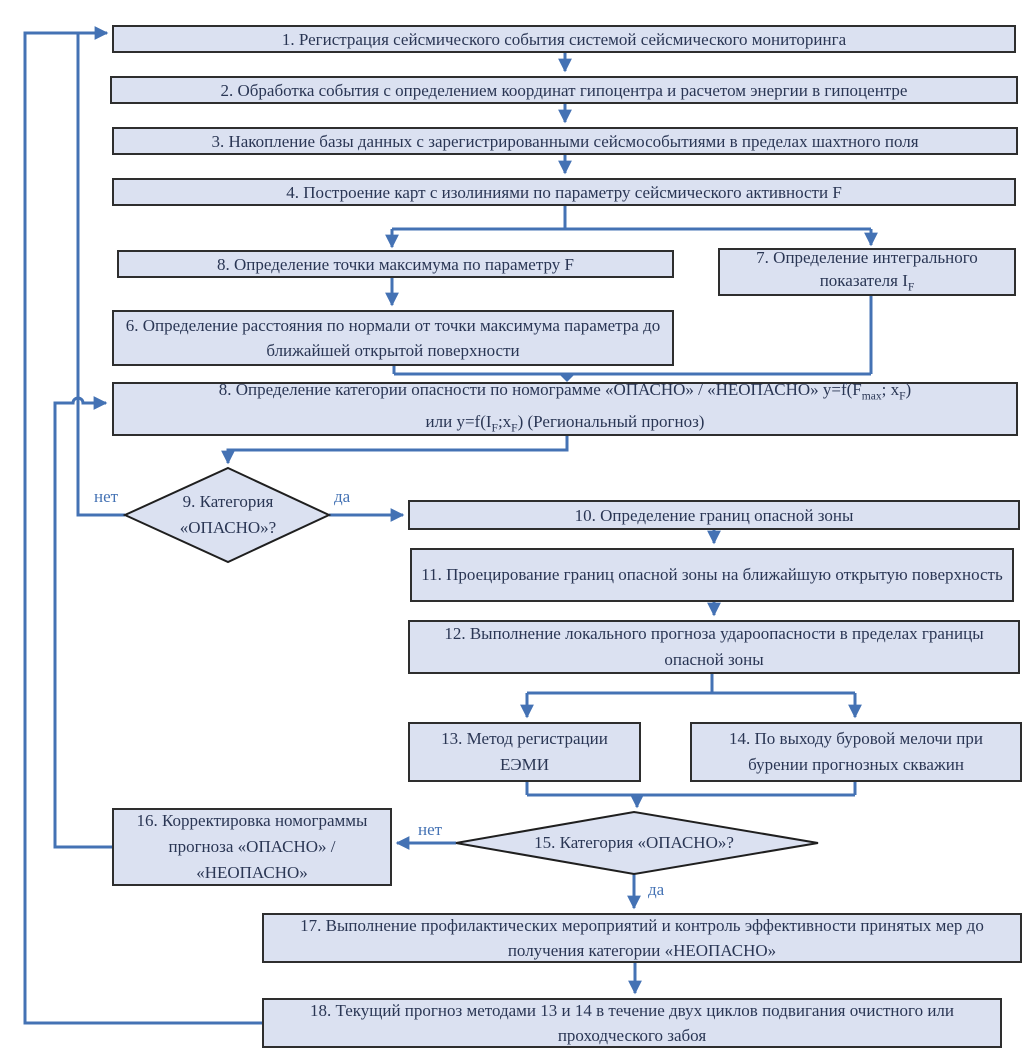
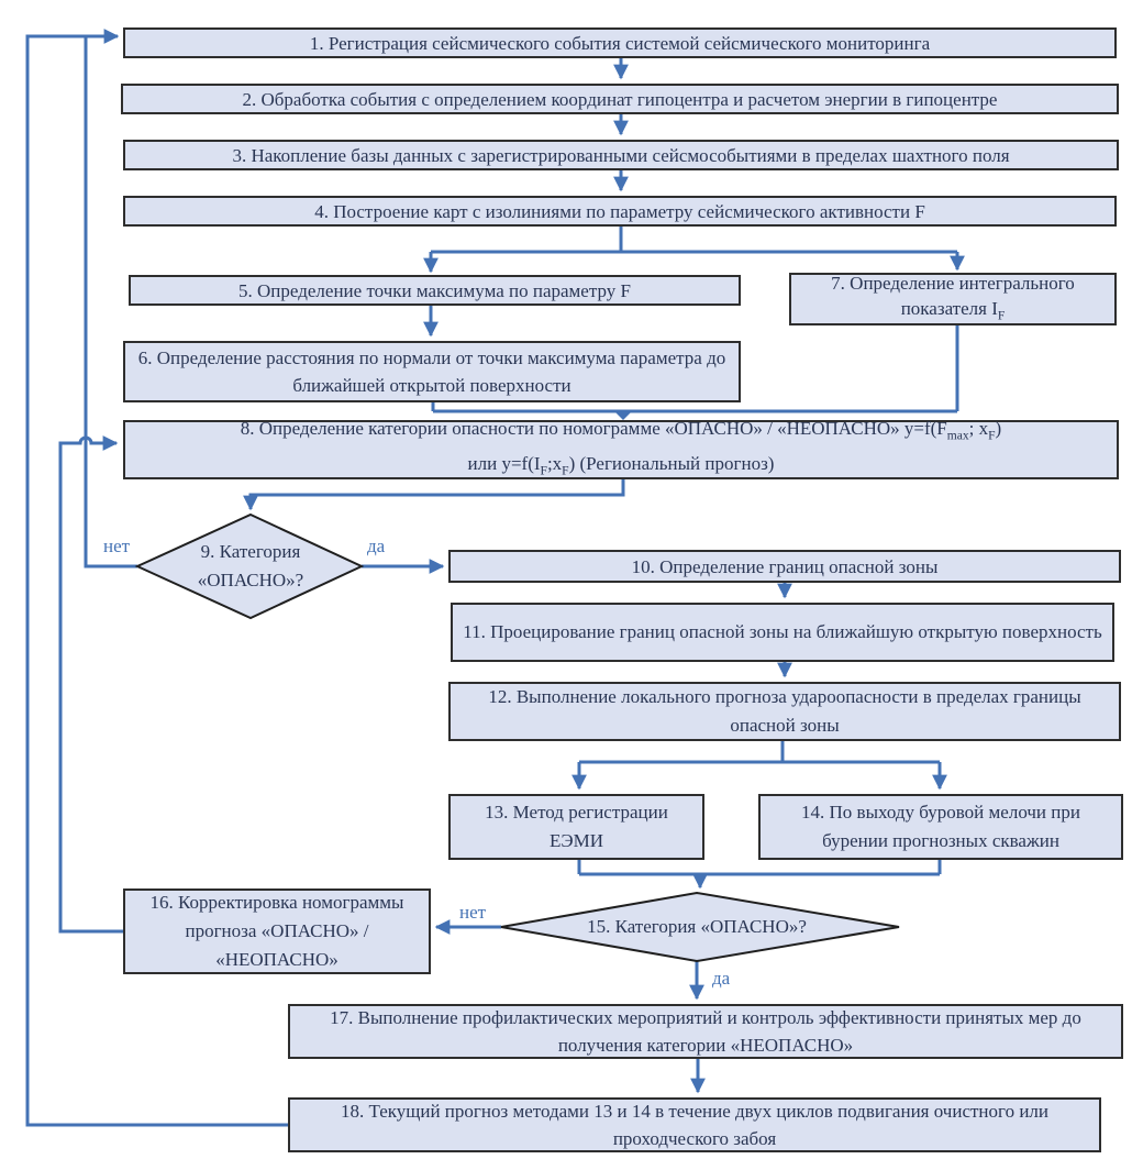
  1. Регистрация сейсмического события системой сейсмического мониторинга
  2. Обработка события с определением координат гипоцентра и расчетом энергии в гипоцентре
  3. Накопление базы данных с зарегистрированными сейсмособытиями в пределах шахтного поля
  4. Построение карт с изолиниями по параметру сейсмического активности F
- 8. Определение точки максимума по параметру F
+ 5. Определение точки максимума по параметру F
  7. Определение интегрального
  показателя IF
  6. Определение расстояния по нормали от точки максимума параметра до ближайшей открытой поверхности
  8. Определение категории опасности по номограмме «ОПАСНО» / «НЕОПАСНО» y=f(Fmax; xF)
  или y=f(IF;xF) (Региональный прогноз)
  9. Категория
  «ОПАСНО»?
  нет
  да
  10. Определение границ опасной зоны
  11. Проецирование границ опасной зоны на ближайшую открытую поверхность
  12. Выполнение локального прогноза удароопасности в пределах границы опасной зоны
  13. Метод регистрации ЕЭМИ
  14. По выходу буровой мелочи при бурении прогнозных скважин
  15. Категория «ОПАСНО»?
  нет
  да
  16. Корректировка номограммы прогноза «ОПАСНО» / «НЕОПАСНО»
  17. Выполнение профилактических мероприятий и контроль эффективности принятых мер до получения категории «НЕОПАСНО»
  18. Текущий прогноз методами 13 и 14 в течение двух циклов подвигания очистного или проходческого забоя
